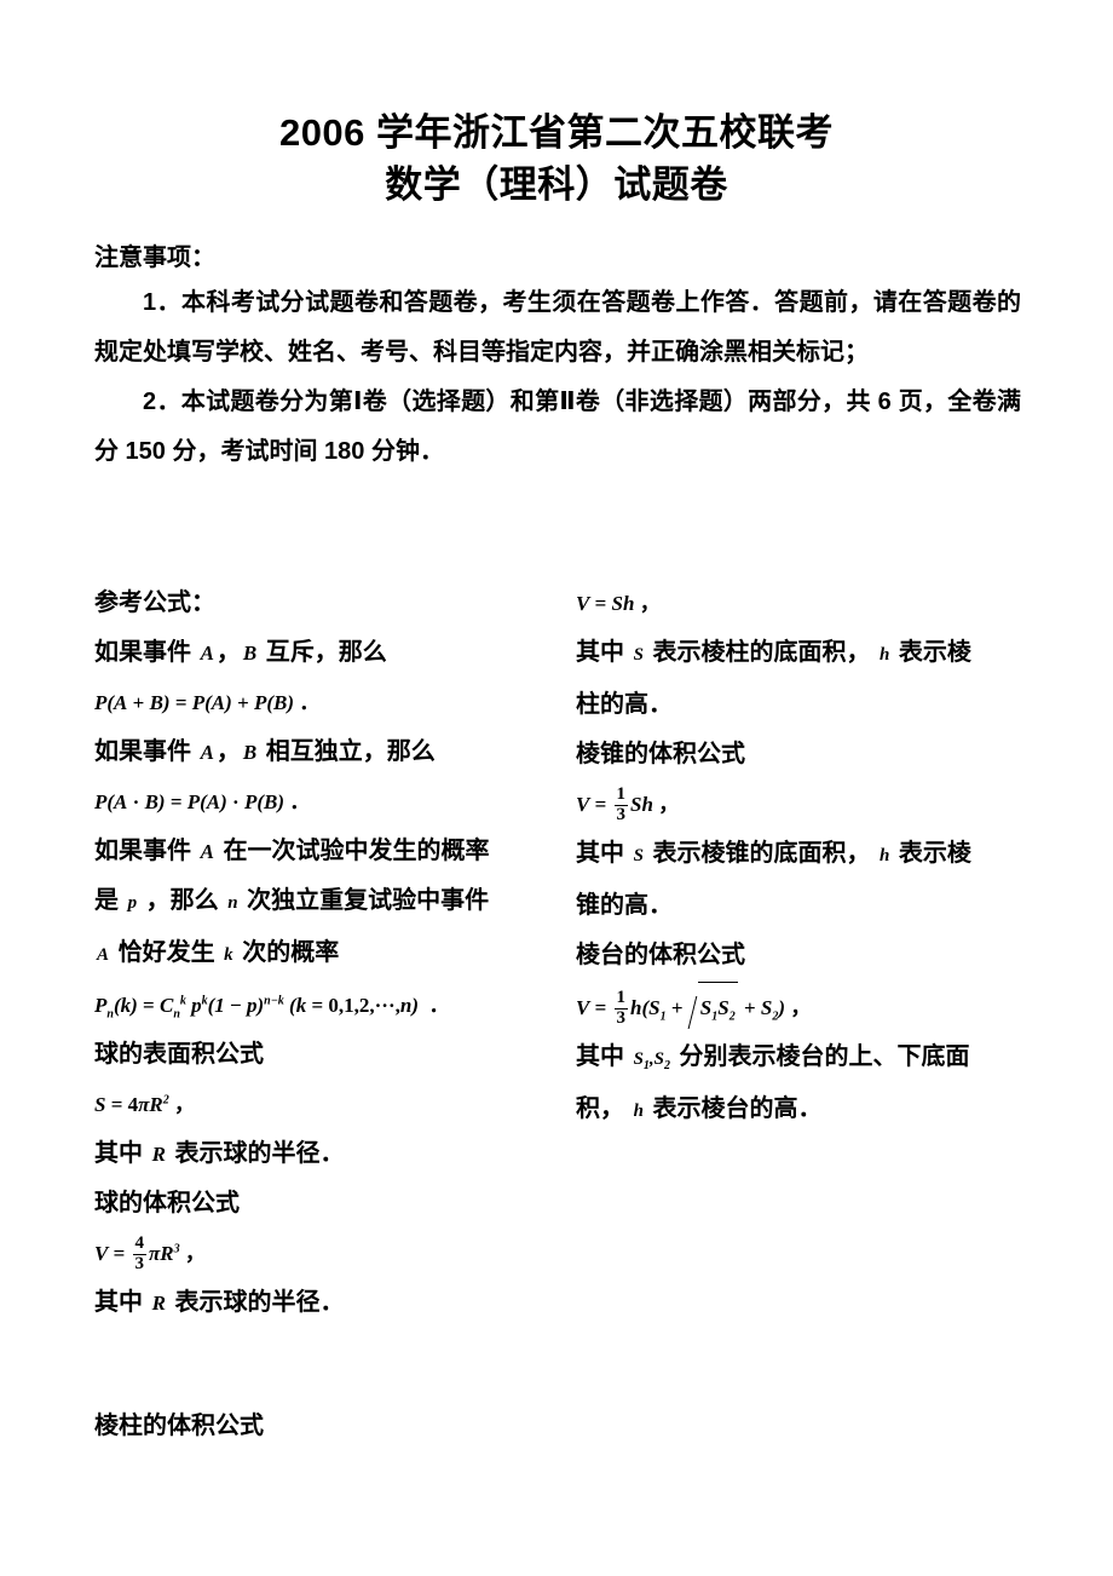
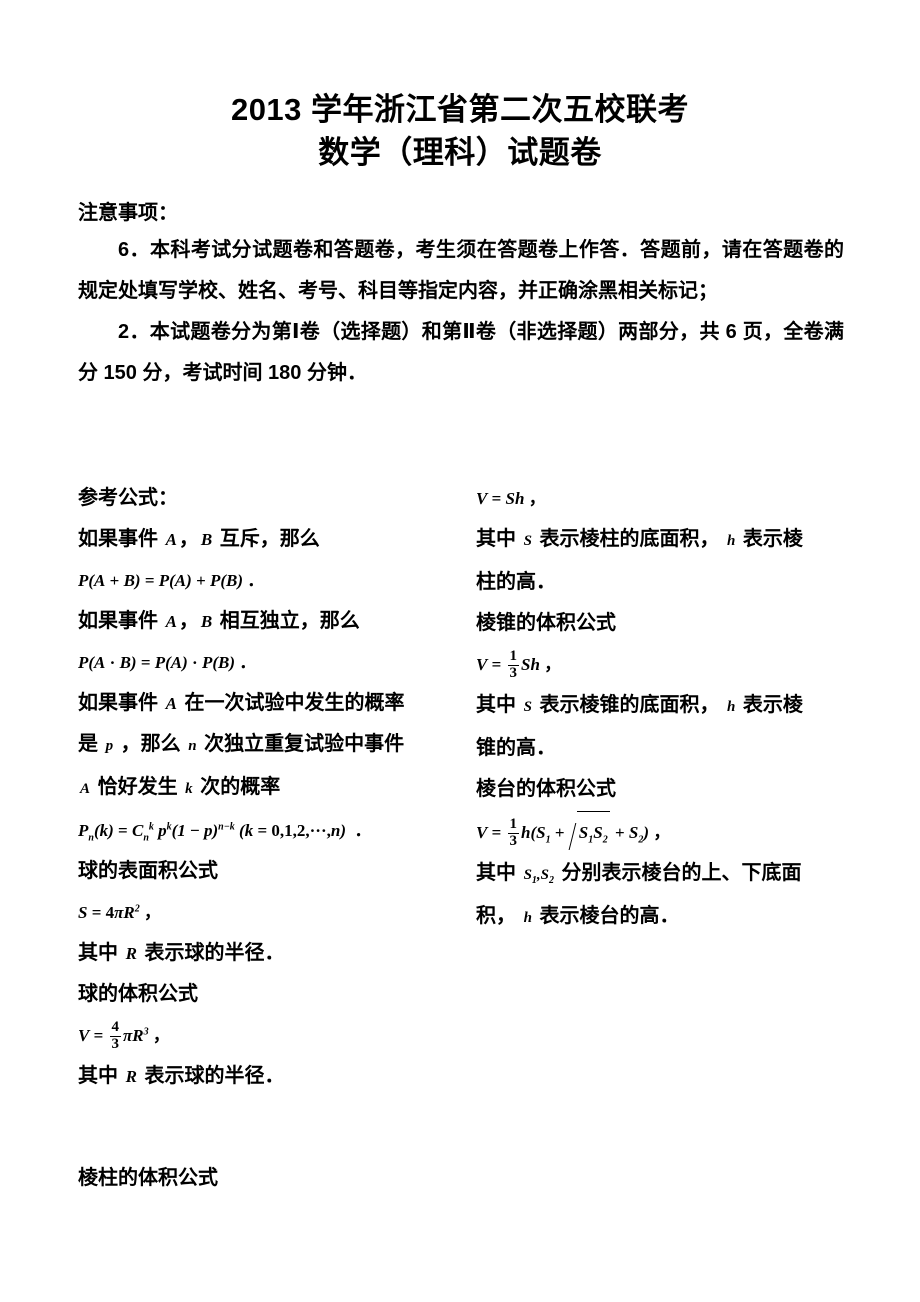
- 2006 学年浙江省第二次五校联考
+ 2013 学年浙江省第二次五校联考
  数学（理科）试题卷
  注意事项：
- 1．本科考试分试题卷和答题卷，考生须在答题卷上作答．答题前，请在答题卷的规定处填写学校、姓名、考号、科目等指定内容，并正确涂黑相关标记；
+ 6．本科考试分试题卷和答题卷，考生须在答题卷上作答．答题前，请在答题卷的规定处填写学校、姓名、考号、科目等指定内容，并正确涂黑相关标记；
  2．本试题卷分为第Ⅰ卷（选择题）和第Ⅱ卷（非选择题）两部分，共 6 页，全卷满分 150 分，考试时间 180 分钟．
  参考公式：
  如果事件 A，B 互斥，那么
  P(A + B) = P(A) + P(B) ．
  如果事件 A，B 相互独立，那么
  P(A · B) = P(A) · P(B) ．
  如果事件 A 在一次试验中发生的概率
  是 p ，那么 n 次独立重复试验中事件
  A 恰好发生 k 次的概率
  Pn(k) = Cnk pk(1 − p)n−k (k = 0,1,2,···,n) ．
  球的表面积公式
  S = 4πR2 ，
  其中 R 表示球的半径．
  球的体积公式
  V =
  4
  3
  πR3 ，
  其中 R 表示球的半径．
  棱柱的体积公式
  V = Sh ，
  其中 S 表示棱柱的底面积， h 表示棱
  柱的高．
  棱锥的体积公式
  V =
  1
  3
  Sh ，
  其中 S 表示棱锥的底面积， h 表示棱
  锥的高．
  棱台的体积公式
  V =
  1
  3
  h(S1 + S1S2 + S2) ，
  其中 S1,S2 分别表示棱台的上、下底面
  积， h 表示棱台的高．
